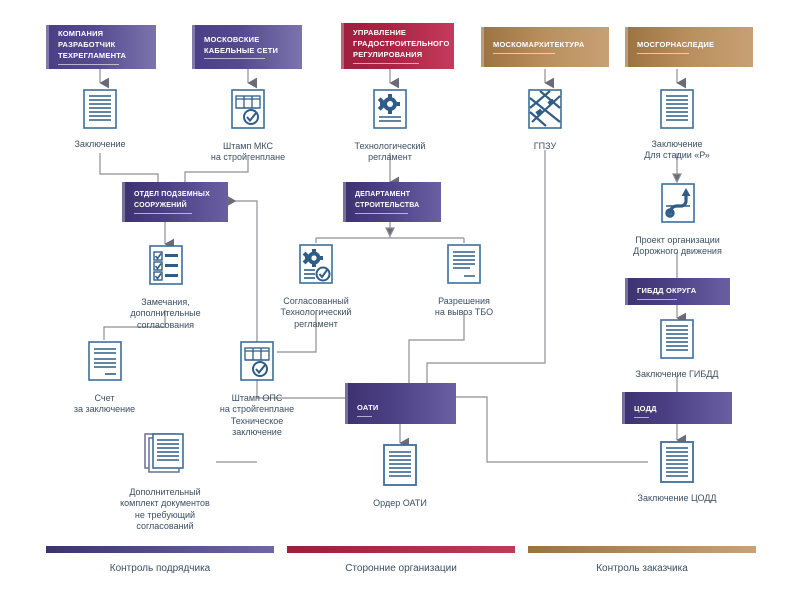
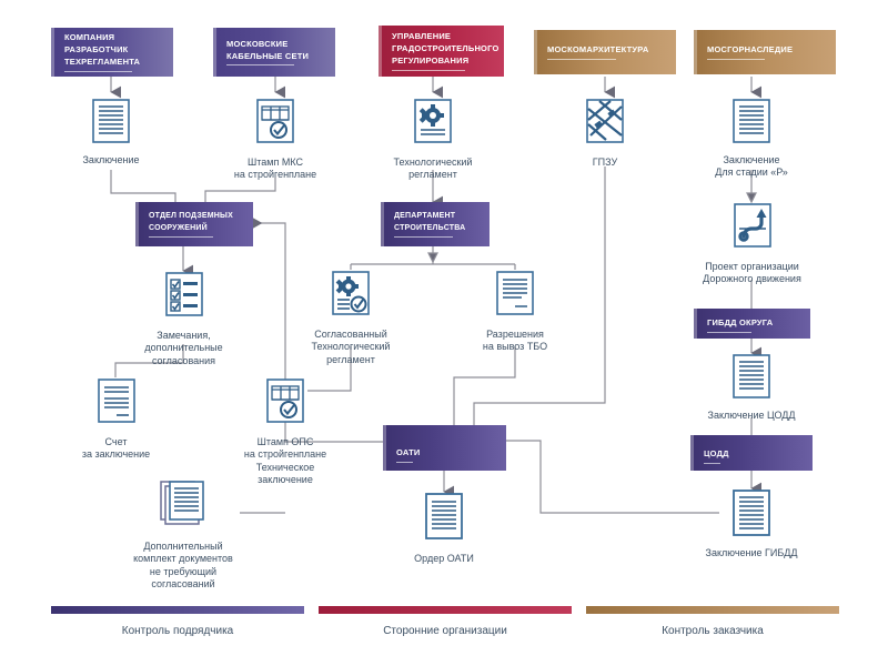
  КОМПАНИЯ РАЗРАБОТЧИК ТЕХРЕГЛАМЕНТА
  МОСКОВСКИЕ КАБЕЛЬНЫЕ СЕТИ
  УПРАВЛЕНИЕ ГРАДОСТРОИТЕЛЬНОГО РЕГУЛИРОВАНИЯ
  МОСКОМАРХИТЕКТУРА
  МОСГОРНАСЛЕДИЕ
  ГИБДД ОКРУГА
  ЦОДД
  ОАТИ
  Заключение
  Штамп МКС
  на стройгенплане
  Технологический
  регламент
  ГПЗУ
  Заключение
  Для стадии «Р»
  Замечания,
  дополнительные
  согласования
  Согласованный
  Технологический
  регламент
  Разрешения
  на вывоз ТБО
  Проект организации
  Дорожного движения
  Счет
  за заключение
  Штамп ОПС
  на стройгенплане
  Техническое
  заключение
- Заключение ГИБДД
+ Заключение ЦОДД
  Дополнительный
  комплект документов
  не требующий
  согласований
  Ордер ОАТИ
- Заключение ЦОДД
+ Заключение ГИБДД
  Контроль подрядчика
  Сторонние организации
  Контроль заказчика
